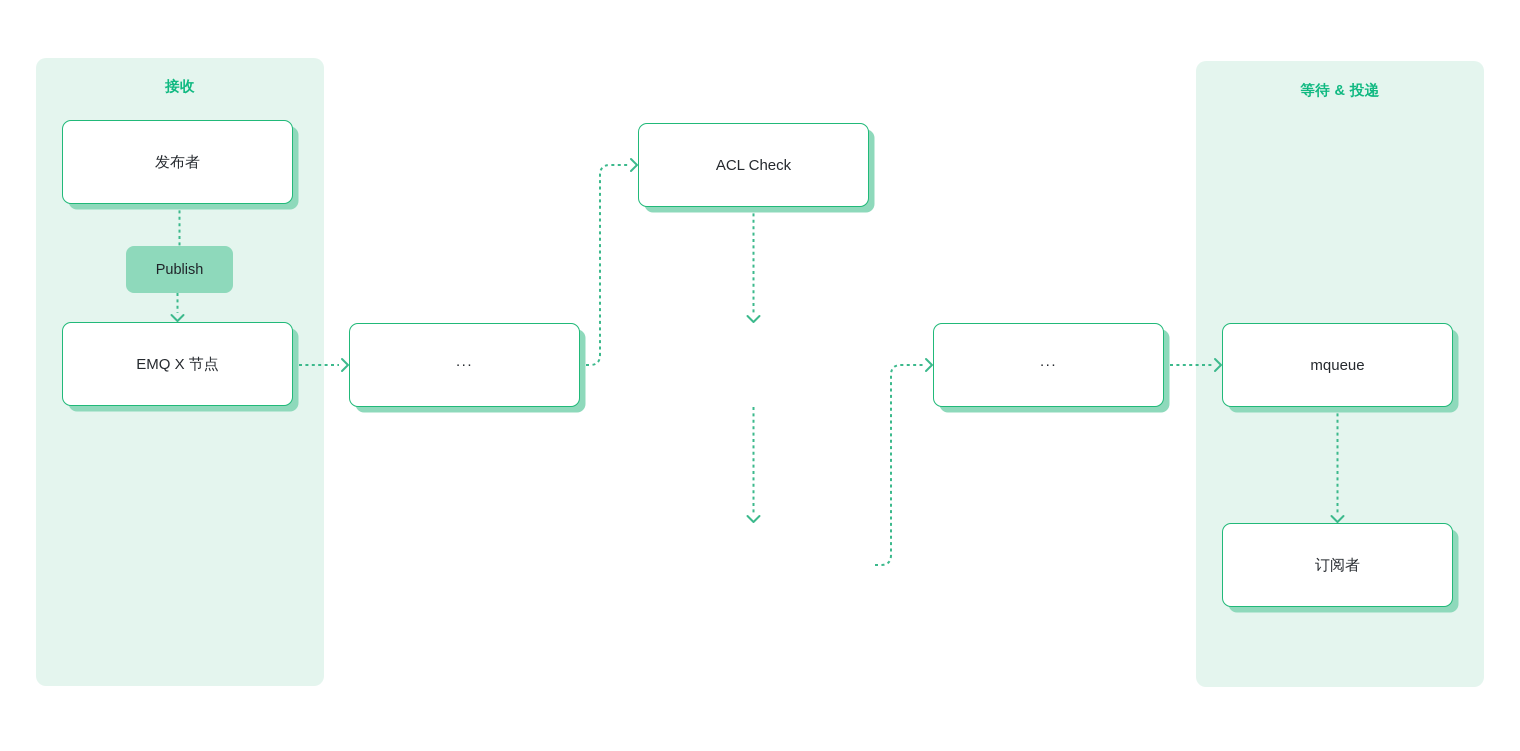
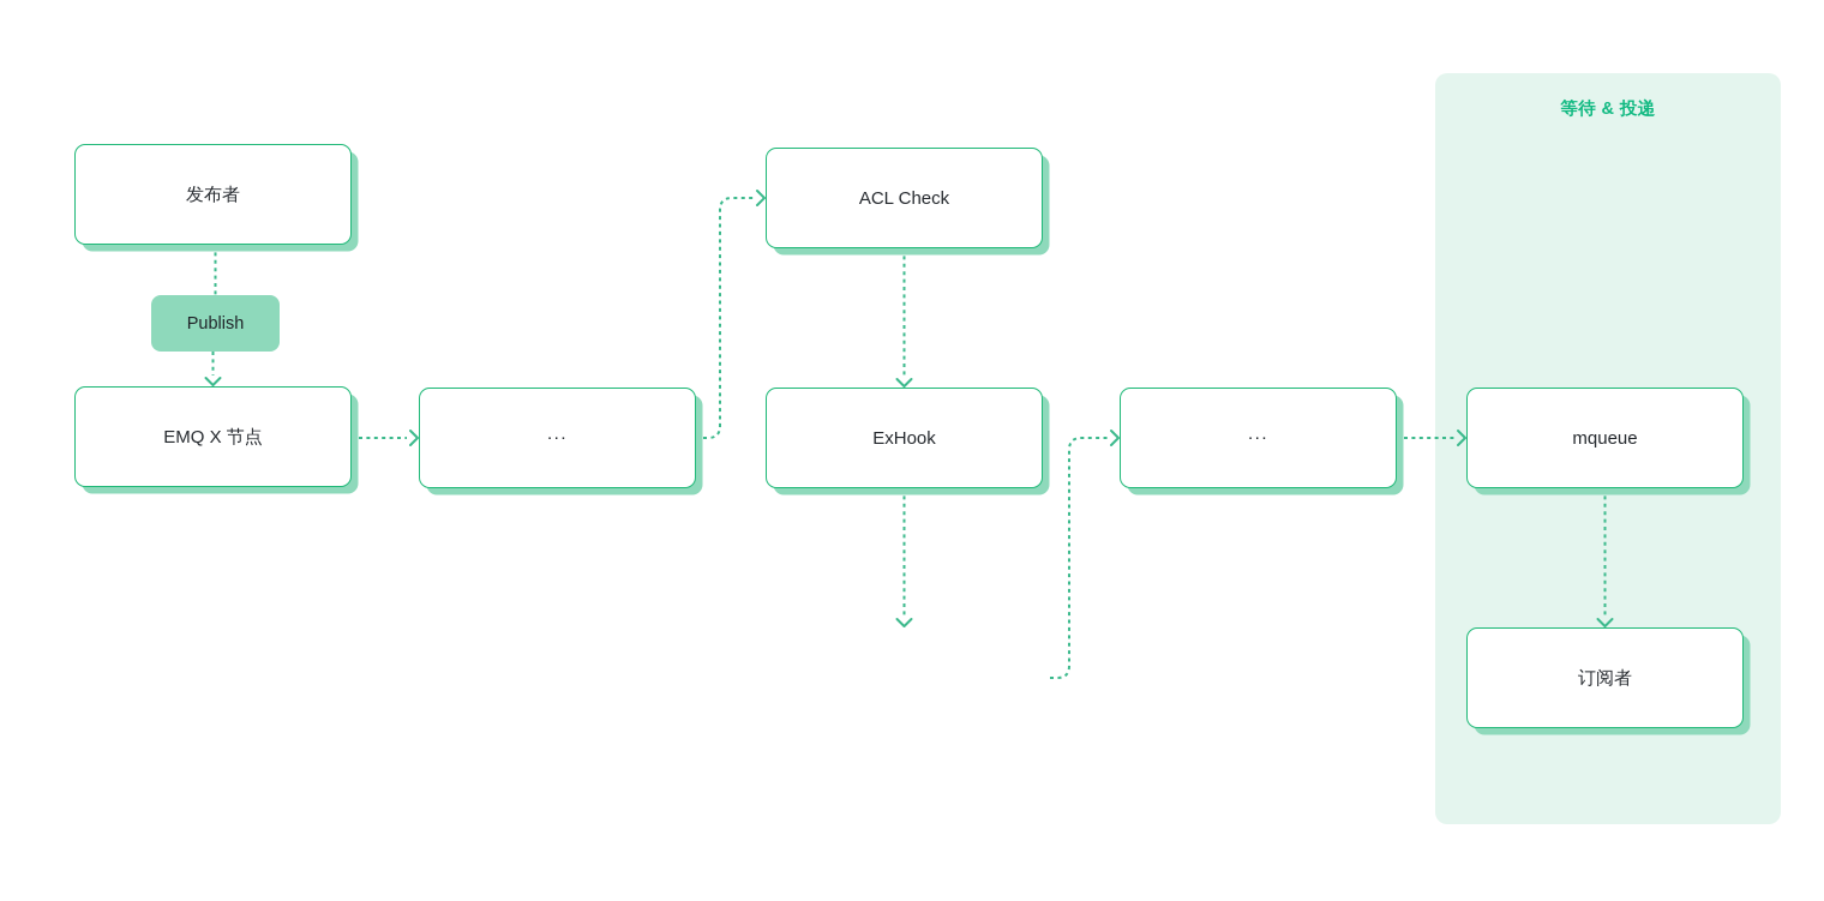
- 接收
  等待 & 投递
  发布者
  EMQ X 节点
  ...
  ACL Check
+ ExHook
  ...
  mqueue
  订阅者
  Publish
